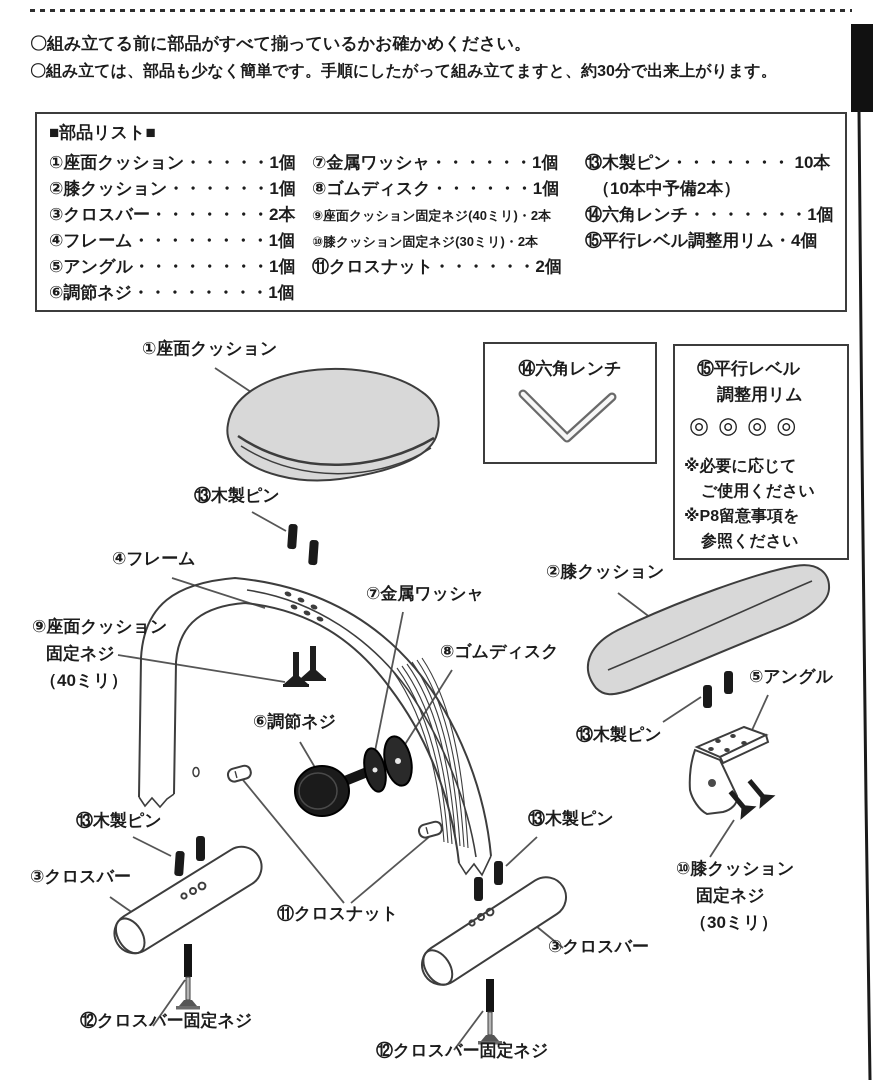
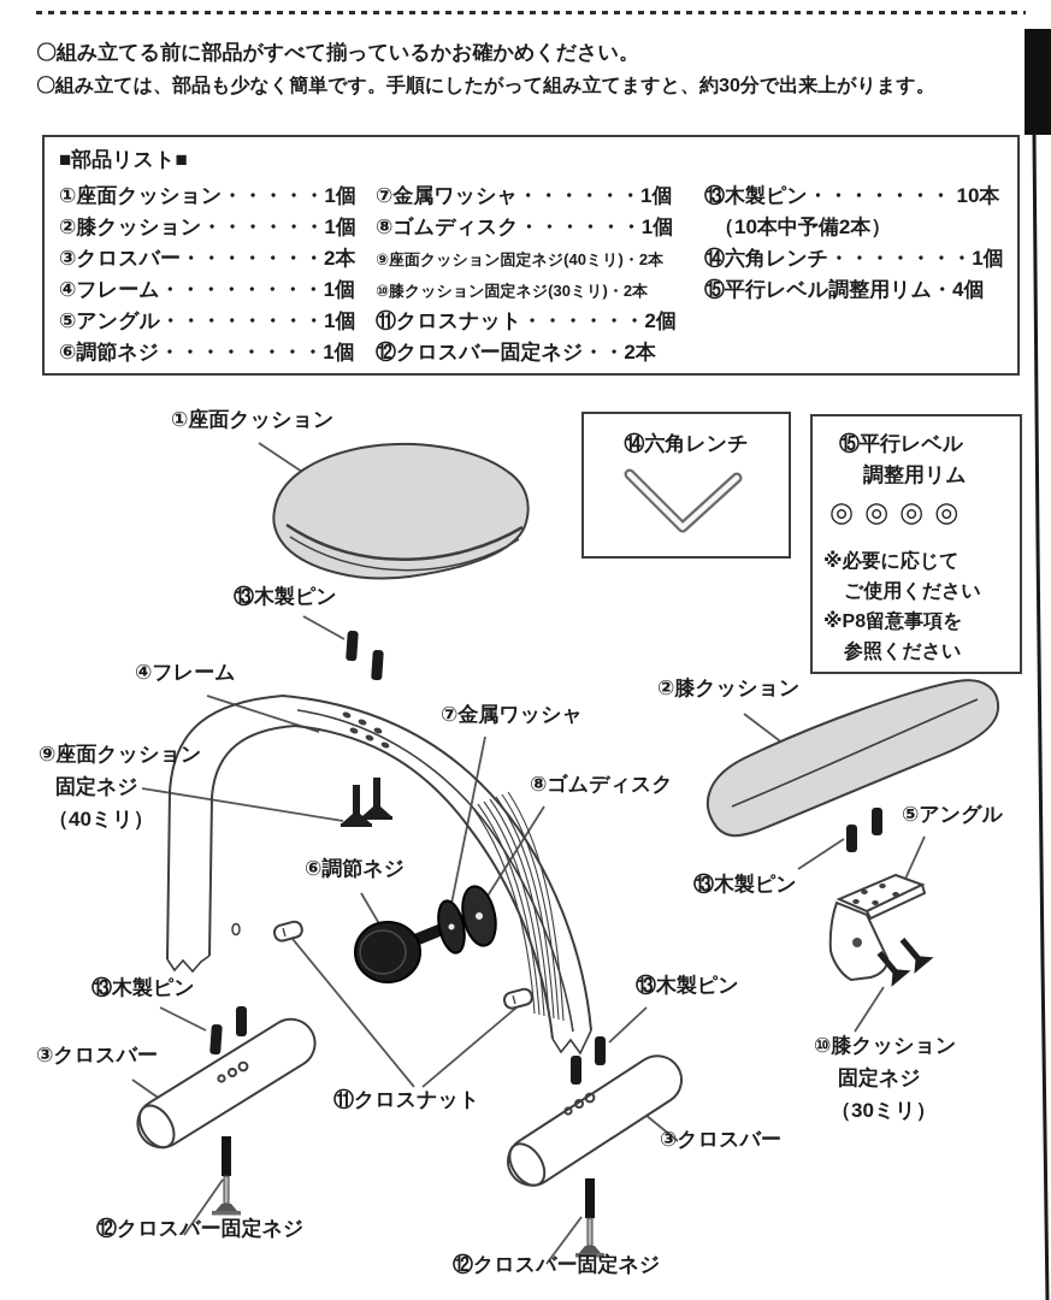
  〇組み立てる前に部品がすべて揃っているかお確かめください。
  〇組み立ては、部品も少なく簡単です。手順にしたがって組み立てますと、約30分で出来上がります。
  ■部品リスト■
  ①座面クッション・・・・・1個
  ②膝クッション・・・・・・1個
  ③クロスバー・・・・・・・2本
  ④フレーム・・・・・・・・1個
  ⑤アングル・・・・・・・・1個
  ⑥調節ネジ・・・・・・・・1個
  ⑦金属ワッシャ・・・・・・1個
  ⑧ゴムディスク・・・・・・1個
  ⑨座面クッション固定ネジ(40ミリ)・2本
  ⑩膝クッション固定ネジ(30ミリ)・2本
  ⑪クロスナット・・・・・・2個
+ ⑫クロスバー固定ネジ・・2本
  ⑬木製ピン・・・・・・・ 10本
  （10本中予備2本）
  ⑭六角レンチ・・・・・・・1個
  ⑮平行レベル調整用リム・4個
  ⑭六角レンチ
  ⑮平行レベル
  調整用リム
  ◎◎◎◎
  ※必要に応じて
  ご使用ください
  ※P8留意事項を
  参照ください
  ①座面クッション
  ⑬木製ピン
  ④フレーム
  ⑨座面クッション
  固定ネジ
  （40ミリ）
  ⑦金属ワッシャ
  ⑧ゴムディスク
  ⑥調節ネジ
  ②膝クッション
  ⑤アングル
  ⑬木製ピン
  ⑩膝クッション
  固定ネジ
  （30ミリ）
  ⑬木製ピン
  ③クロスバー
  ⑪クロスナット
  ⑬木製ピン
  ③クロスバー
  ⑫クロスバー固定ネジ
  ⑫クロスバー固定ネジ
